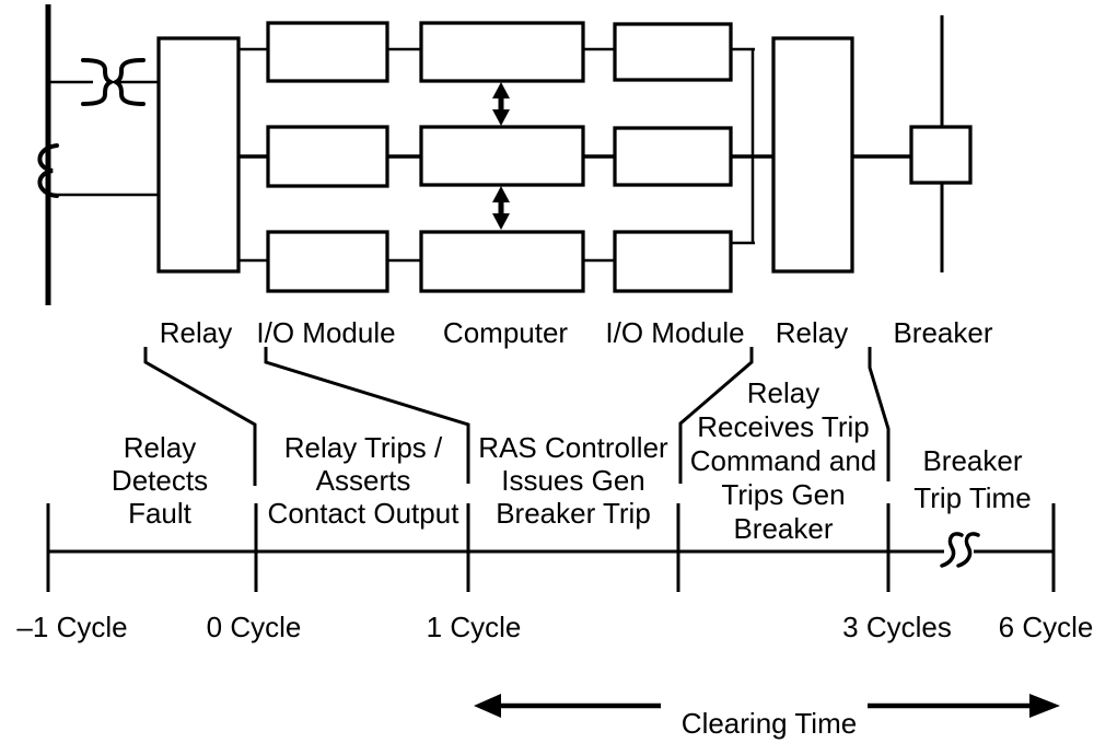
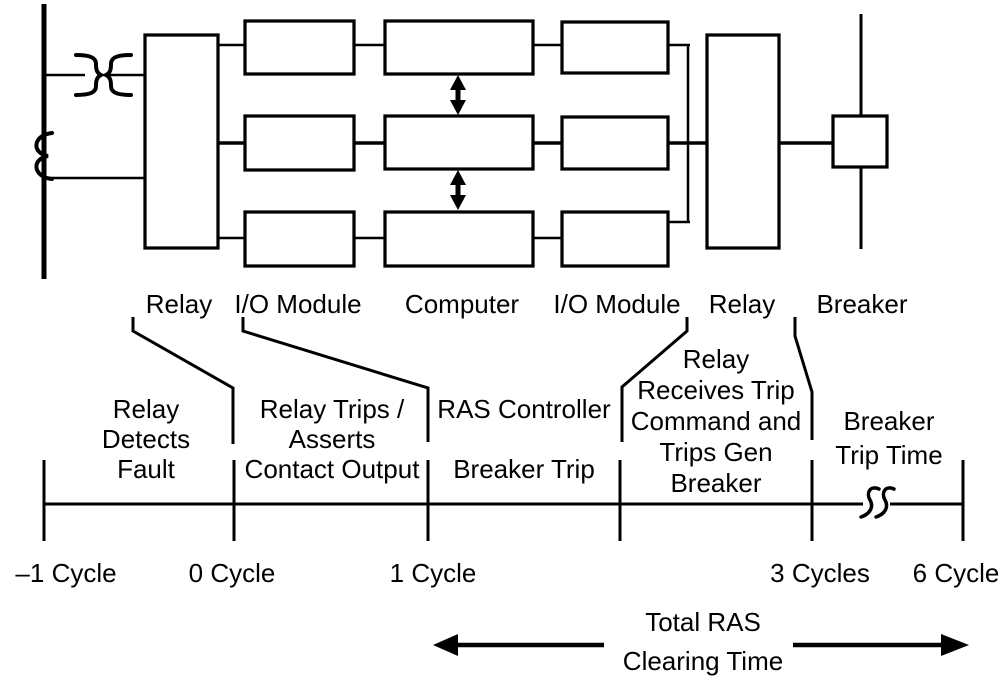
  Relay
  I/O Module
  Computer
  I/O Module
  Relay
  Breaker
  Relay
  Detects
  Fault
  Relay Trips /
  Asserts
  Contact Output
  RAS Controller
- Issues Gen
  Breaker Trip
  Relay
  Receives Trip
  Command and
  Trips Gen
  Breaker
  Breaker
  Trip Time
  –1 Cycle
  0 Cycle
  1 Cycle
  3 Cycles
  6 Cycle
+ Total RAS
  Clearing Time
